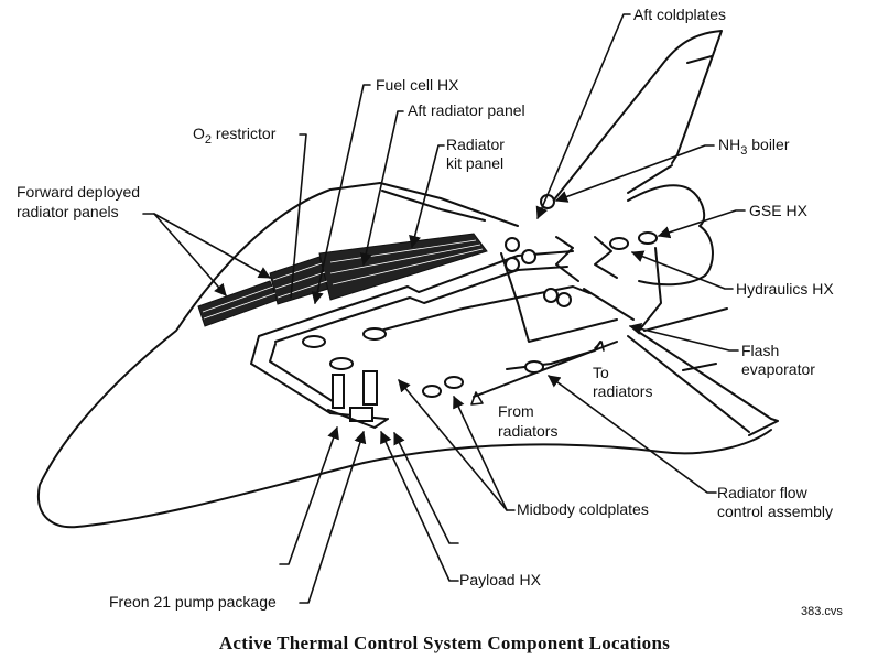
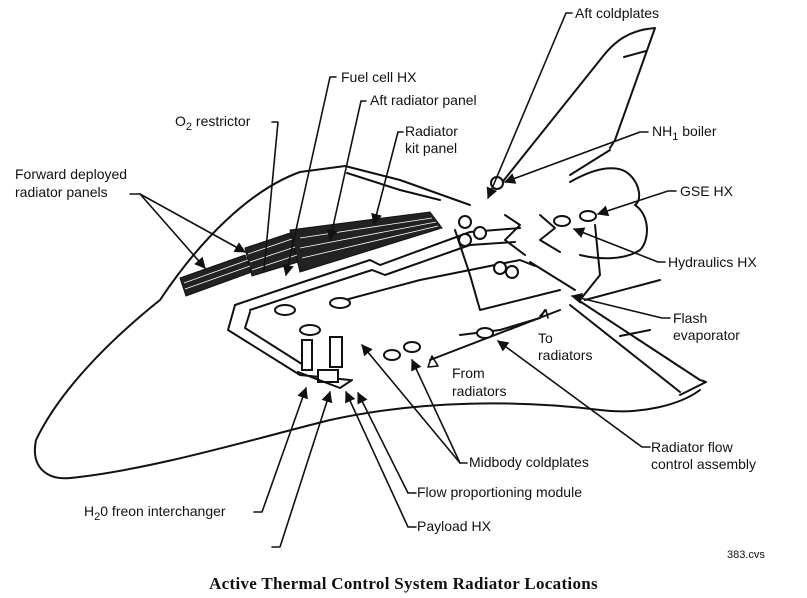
  Aft coldplates
  Fuel cell HX
  Aft radiator panel
  O2 restrictor
  Radiator
  kit panel
- NH3 boiler
+ NH1 boiler
  Forward deployed
  radiator panels
  GSE HX
  Hydraulics HX
  Flash
  evaporator
  To
  radiators
  From
  radiators
  Radiator flow
  control assembly
  Midbody coldplates
+ H2 0 freon interchanger
+ Flow proportioning module
  Payload HX
- Freon 21 pump package
  383.cvs
- Active Thermal Control System Component Locations
+ Active Thermal Control System Radiator Locations
